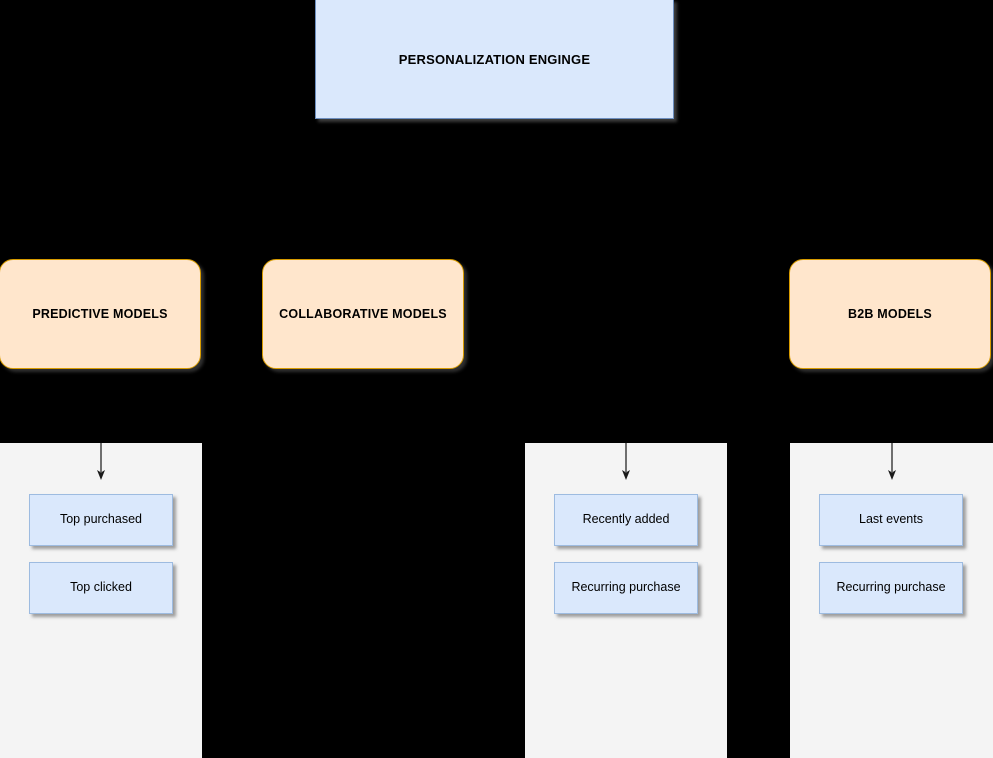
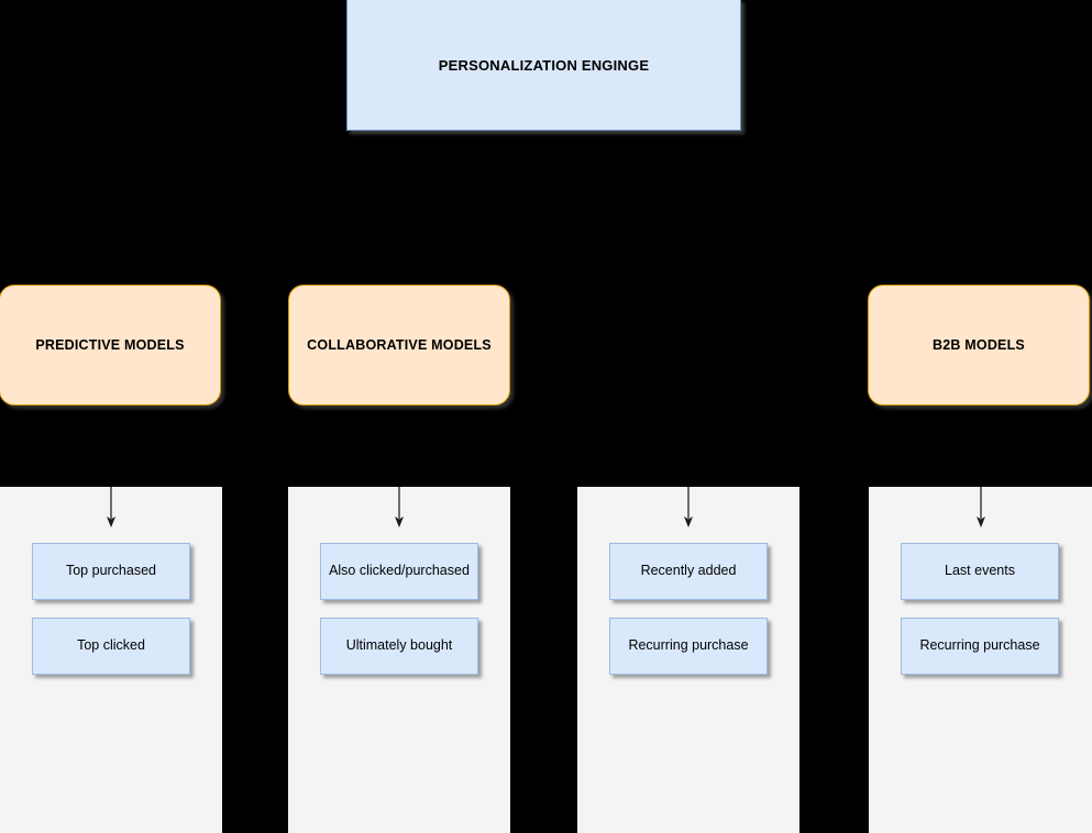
  PERSONALIZATION ENGINGE
  PREDICTIVE MODELS
  COLLABORATIVE MODELS
  B2B MODELS
  Top purchased
  Top clicked
+ Also clicked/purchased
+ Ultimately bought
  Recently added
  Recurring purchase
  Last events
  Recurring purchase
